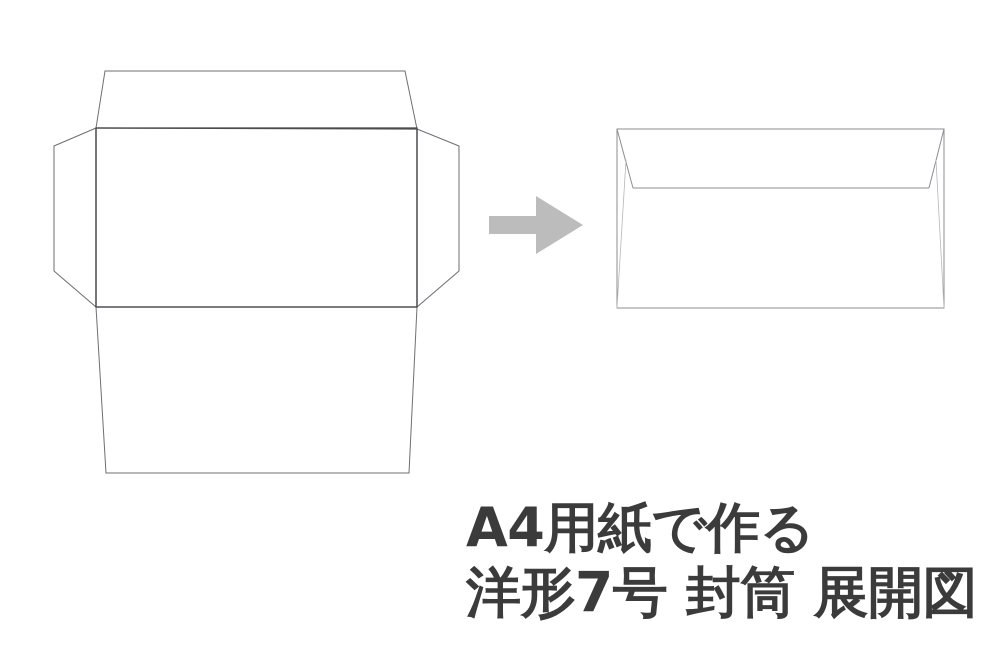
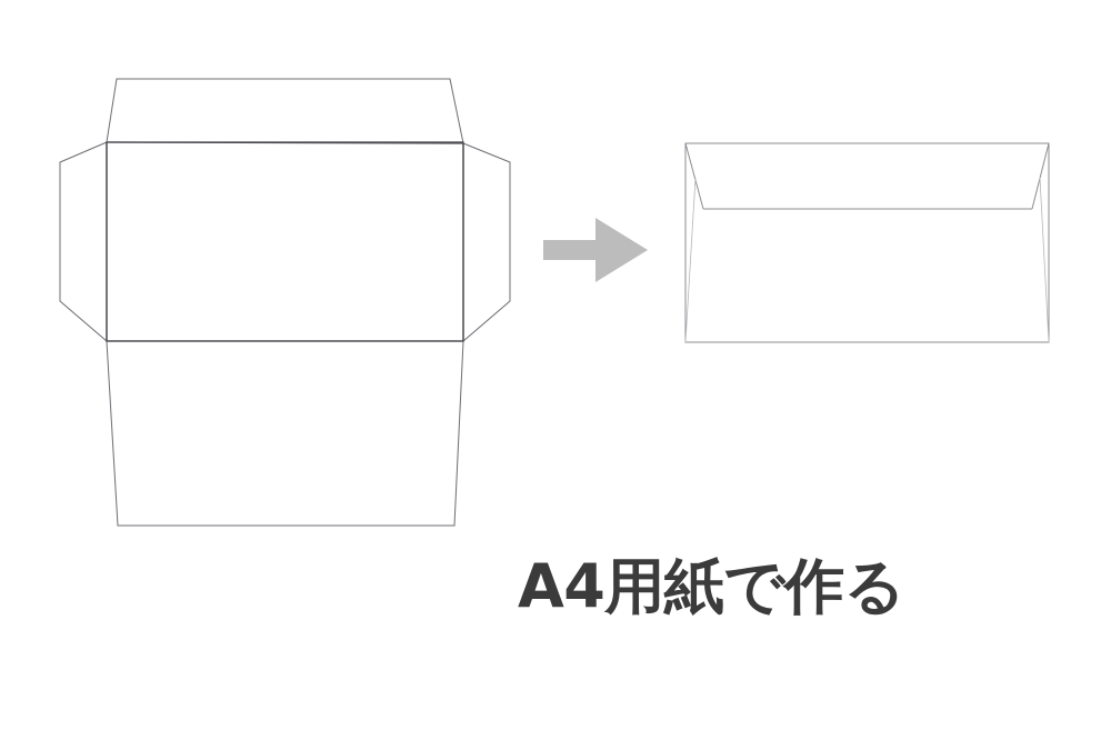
  A4用紙で作る
- 洋形7号 封筒 展開図
